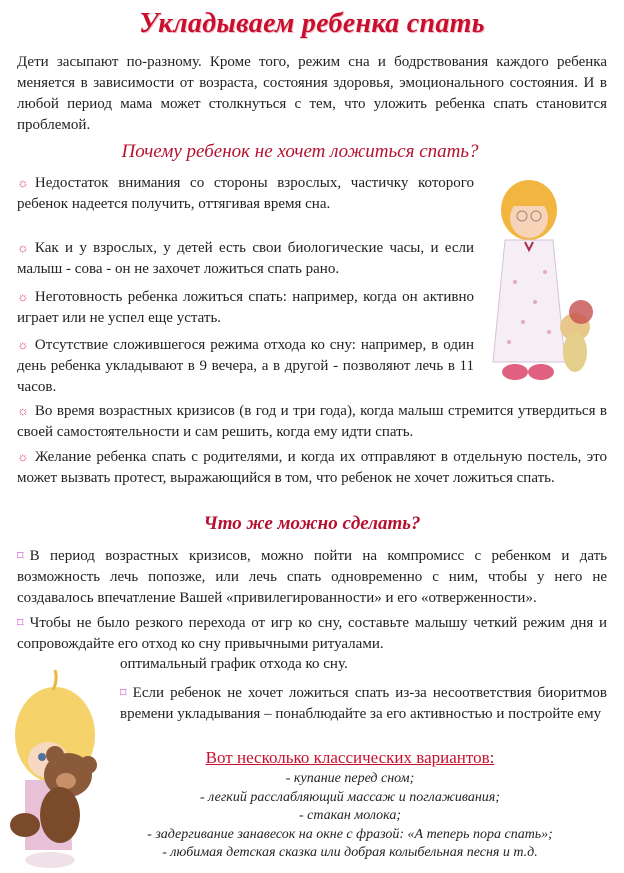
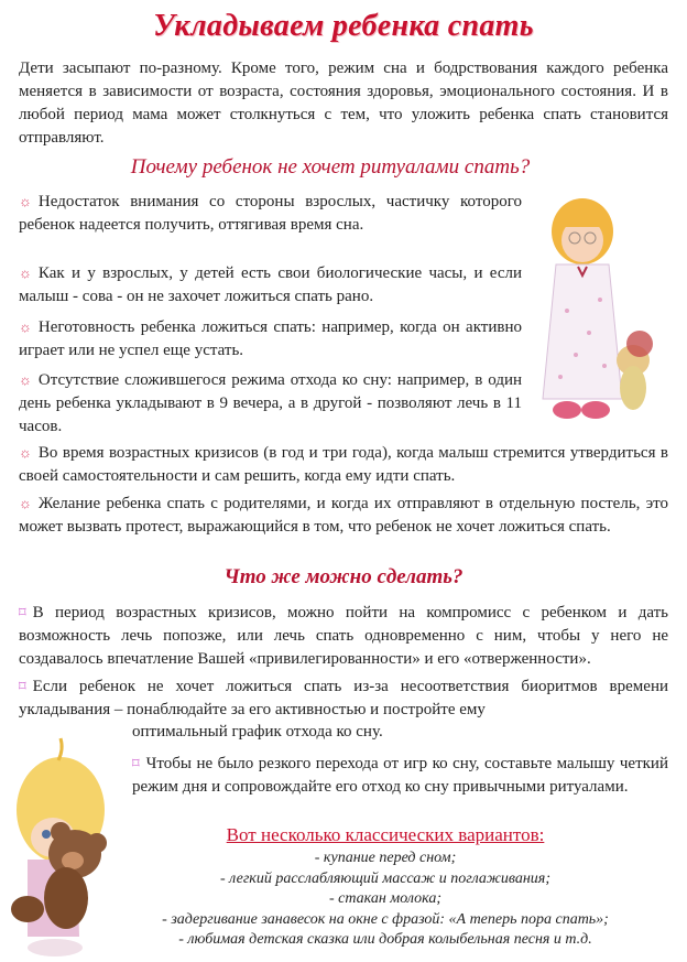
  Укладываем ребенка спать
- Дети засыпают по-разному. Кроме того, режим сна и бодрствования каждого ребенка меняется в зависимости от возраста, состояния здоровья, эмоционального состояния. И в любой период мама может столкнуться с тем, что уложить ребенка спать становится проблемой.
+ Дети засыпают по-разному. Кроме того, режим сна и бодрствования каждого ребенка меняется в зависимости от возраста, состояния здоровья, эмоционального состояния. И в любой период мама может столкнуться с тем, что уложить ребенка спать становится отправляют.
- Почему ребенок не хочет ложиться спать?
+ Почему ребенок не хочет ритуалами спать?
  ☼ Недостаток внимания со стороны взрослых, частичку которого ребенок надеется получить, оттягивая время сна.
  ☼ Как и у взрослых, у детей есть свои биологические часы, и если малыш - сова - он не захочет ложиться спать рано.
  ☼ Неготовность ребенка ложиться спать: например, когда он активно играет или не успел еще устать.
  ☼ Отсутствие сложившегося режима отхода ко сну: например, в один день ребенка укладывают в 9 вечера, а в другой - позволяют лечь в 11 часов.
  ☼ Во время возрастных кризисов (в год и три года), когда малыш стремится утвердиться в своей самостоятельности и сам решить, когда ему идти спать.
  ☼ Желание ребенка спать с родителями, и когда их отправляют в отдельную постель, это может вызвать протест, выражающийся в том, что ребенок не хочет ложиться спать.
  Что же можно сделать?
  ⌑ В период возрастных кризисов, можно пойти на компромисс с ребенком и дать возможность лечь попозже, или лечь спать одновременно с ним, чтобы у него не создавалось впечатление Вашей «привилегированности» и его «отверженности».
- ⌑ Чтобы не было резкого перехода от игр ко сну, составьте малышу четкий режим дня и сопровождайте его отход ко сну привычными ритуалами.
+ ⌑ Если ребенок не хочет ложиться спать из-за несоответствия биоритмов времени укладывания – понаблюдайте за его активностью и постройте ему
  оптимальный график отхода ко сну.
- ⌑ Если ребенок не хочет ложиться спать из-за несоответствия биоритмов времени укладывания – понаблюдайте за его активностью и постройте ему
+ ⌑ Чтобы не было резкого перехода от игр ко сну, составьте малышу четкий режим дня и сопровождайте его отход ко сну привычными ритуалами.
  Вот несколько классических вариантов:
  - купание перед сном;
  - легкий расслабляющий массаж и поглаживания;
  - стакан молока;
  - задергивание занавесок на окне с фразой: «А теперь пора спать»;
  - любимая детская сказка или добрая колыбельная песня и т.д.
